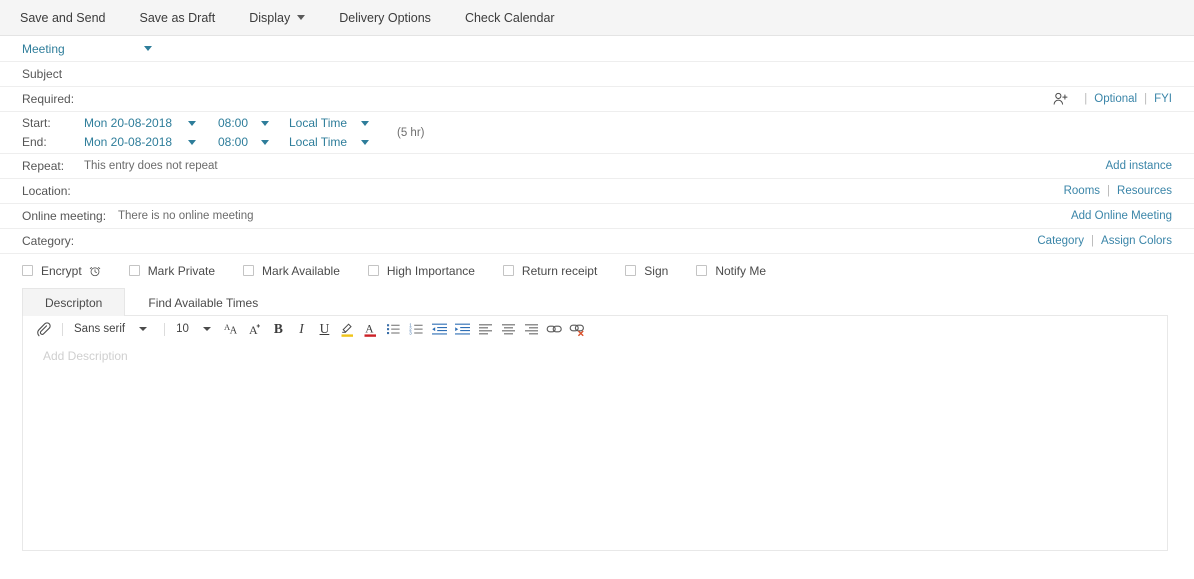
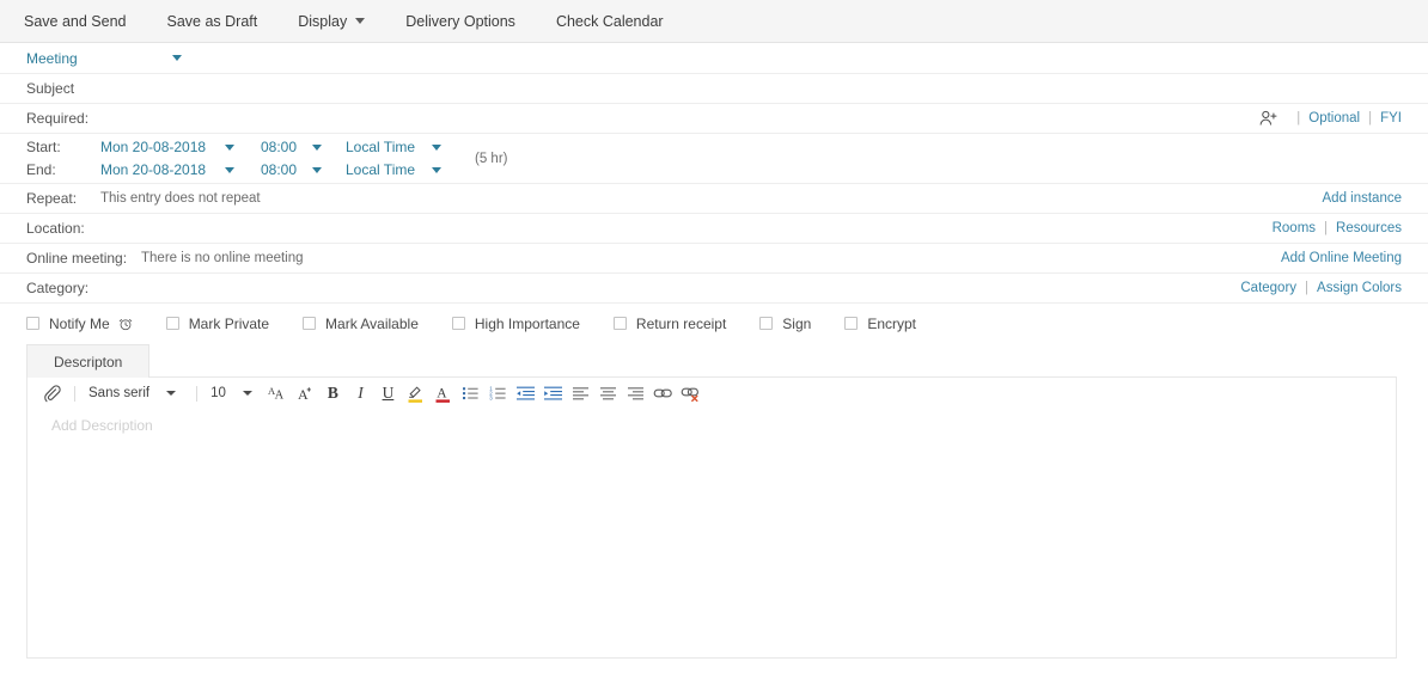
  Save and Send
  Save as Draft
  Display
  Delivery Options
  Check Calendar
  Meeting
  Subject
  Required:
  |
  Optional
  |
  FYI
  Start:
  Mon 20-08-2018
  08:00
  Local Time
  End:
  Mon 20-08-2018
  08:00
  Local Time
  (5 hr)
  Repeat:
  This entry does not repeat
  Add instance
  Location:
  Rooms
  |
  Resources
  Online meeting:
  There is no online meeting
  Add Online Meeting
  Category:
  Category
  |
  Assign Colors
- Encrypt
+ Notify Me
  Mark Private
  Mark Available
  High Importance
  Return receipt
  Sign
- Notify Me
+ Encrypt
  Descripton
- Find Available Times
  Sans serif
  10
  A
  A
  A
  B
  I
  U
  A
  Add Description
